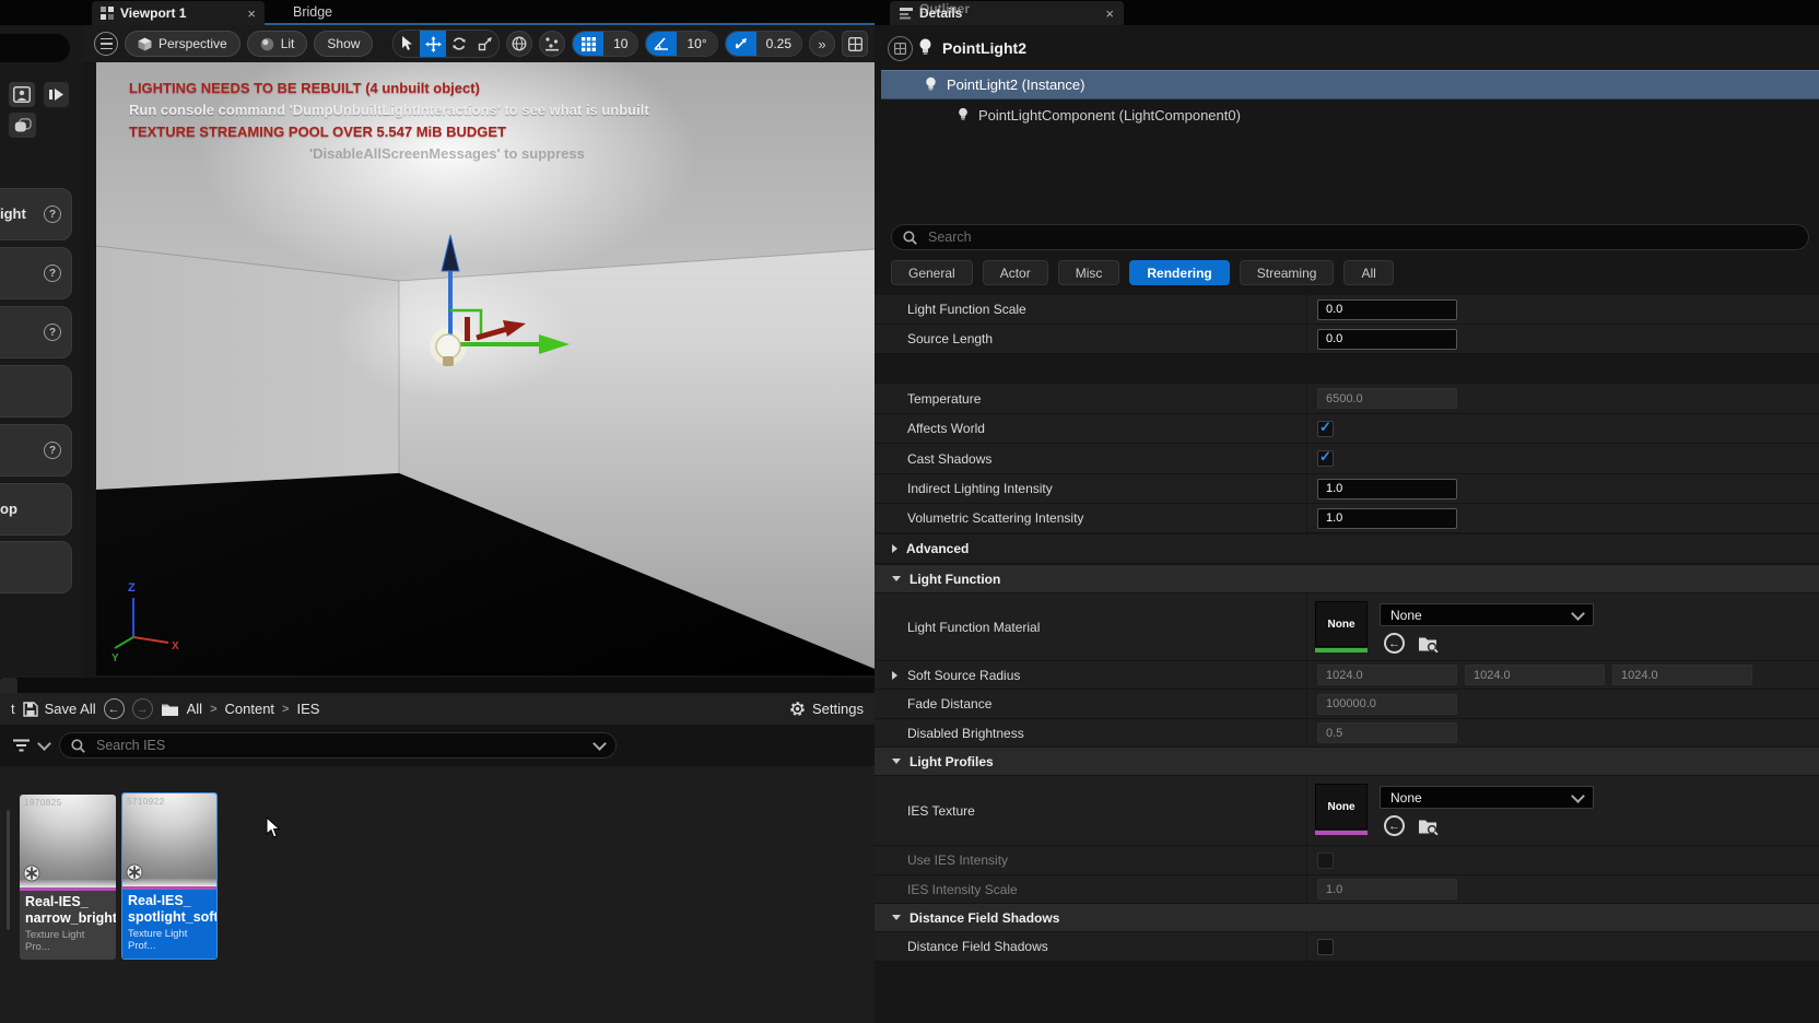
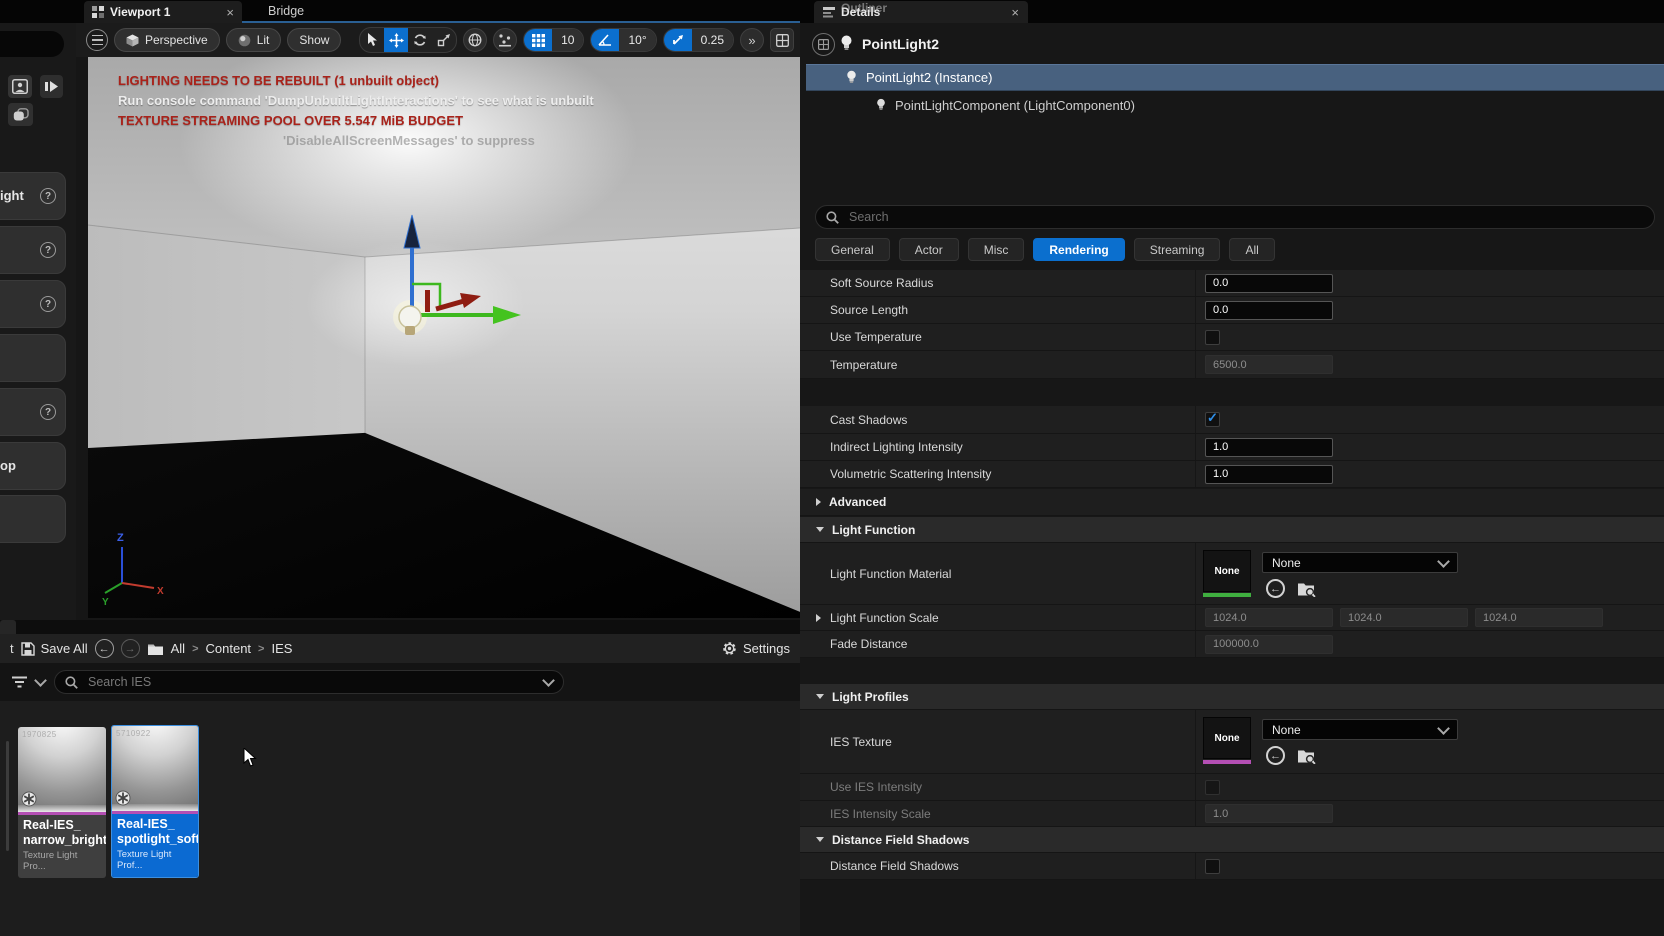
  Viewport 1
  Bridge
  Details
  Outliner
  ight
  op
  Perspective
  Lit
  Show
  10
  10°
  0.25
- LIGHTING NEEDS TO BE REBUILT (4 unbuilt object)
+ LIGHTING NEEDS TO BE REBUILT (1 unbuilt object)
  Run console command 'DumpUnbuiltLightInteractions' to see what is unbuilt
  TEXTURE STREAMING POOL OVER 5.547 MiB BUDGET
  'DisableAllScreenMessages' to suppress
  Z
  Y
  X
  t
  Save All
  All
  >
  Content
  >
  IES
  Settings
  Search IES
  1970825
  Real-IES_
  narrow_bright
  Texture Light Pro...
  5710922
  Real-IES_
  spotlight_soft
  Texture Light Prof...
  PointLight2
  PointLight2 (Instance)
  PointLightComponent (LightComponent0)
  Search
  General
  Actor
  Misc
  Rendering
  Streaming
  All
- Light Function Scale
+ Soft Source Radius
  0.0
  Source Length
  0.0
+ Use Temperature
  Temperature
  6500.0
- Affects World
  Cast Shadows
  Indirect Lighting Intensity
  1.0
  Volumetric Scattering Intensity
  1.0
  Advanced
  Light Function
  Light Function Material
  None
  None
- Soft Source Radius
+ Light Function Scale
  1024.0
  1024.0
  1024.0
  Fade Distance
  100000.0
- Disabled Brightness
- 0.5
  Light Profiles
  IES Texture
  None
  None
  Use IES Intensity
  IES Intensity Scale
  1.0
  Distance Field Shadows
  Distance Field Shadows
